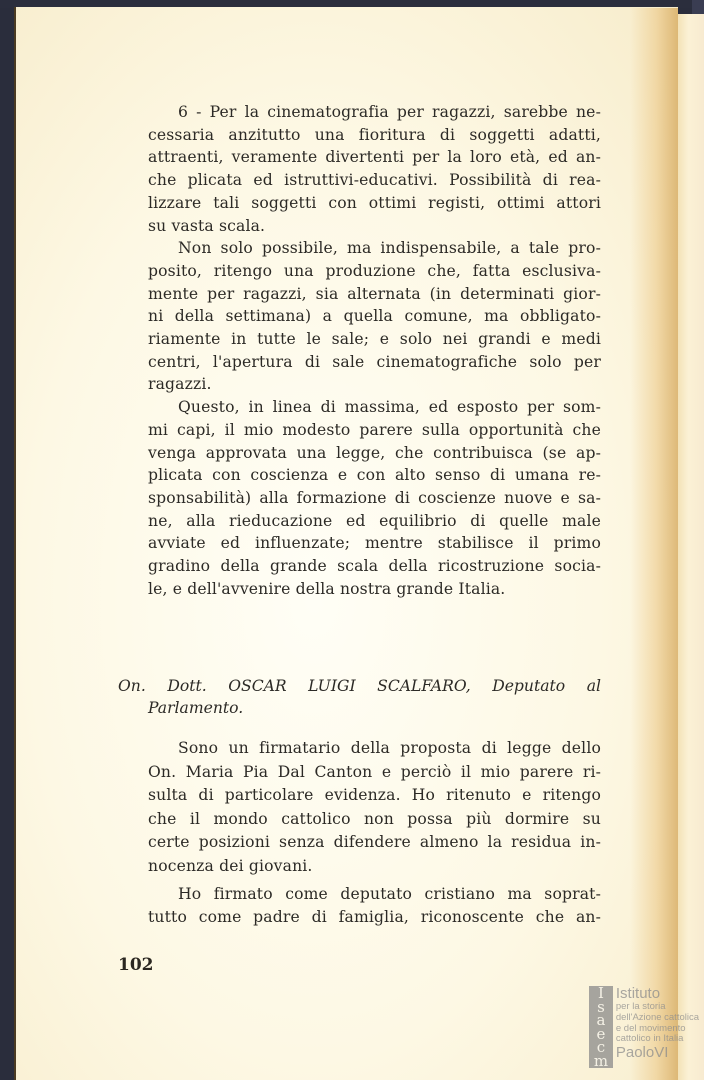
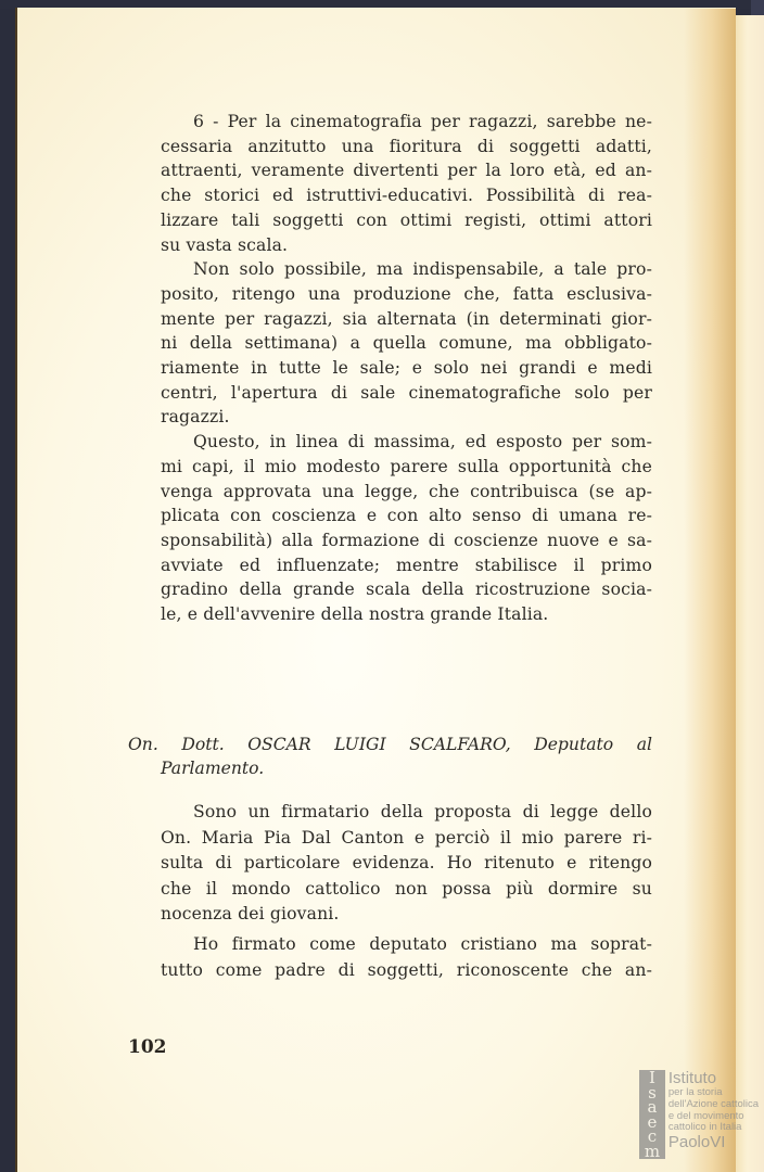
  6 - Per la cinematografia per ragazzi, sarebbe ne-
  cessaria anzitutto una fioritura di soggetti adatti,
  attraenti, veramente divertenti per la loro età, ed an-
- che plicata ed istruttivi-educativi. Possibilità di rea-
+ che storici ed istruttivi-educativi. Possibilità di rea-
  lizzare tali soggetti con ottimi registi, ottimi attori
  su vasta scala.
  Non solo possibile, ma indispensabile, a tale pro-
  posito, ritengo una produzione che, fatta esclusiva-
  mente per ragazzi, sia alternata (in determinati gior-
  ni della settimana) a quella comune, ma obbligato-
  riamente in tutte le sale; e solo nei grandi e medi
  centri, l'apertura di sale cinematografiche solo per
  ragazzi.
  Questo, in linea di massima, ed esposto per som-
  mi capi, il mio modesto parere sulla opportunità che
  venga approvata una legge, che contribuisca (se ap-
  plicata con coscienza e con alto senso di umana re-
  sponsabilità) alla formazione di coscienze nuove e sa-
- ne, alla rieducazione ed equilibrio di quelle male
  avviate ed influenzate; mentre stabilisce il primo
  gradino della grande scala della ricostruzione socia-
  le, e dell'avvenire della nostra grande Italia.
  On. Dott. OSCAR LUIGI SCALFARO, Deputato al
  Parlamento.
  Sono un firmatario della proposta di legge dello
  On. Maria Pia Dal Canton e perciò il mio parere ri-
  sulta di particolare evidenza. Ho ritenuto e ritengo
  che il mondo cattolico non possa più dormire su
- certe posizioni senza difendere almeno la residua in-
  nocenza dei giovani.
  Ho firmato come deputato cristiano ma soprat-
- tutto come padre di famiglia, riconoscente che an-
+ tutto come padre di soggetti, riconoscente che an-
  102
  I
  s
  a
  e
  c
  m
  Istituto
  per la storia
  dell'Azione cattolica
  e del movimento
  cattolico in Italia
  PaoloVI
